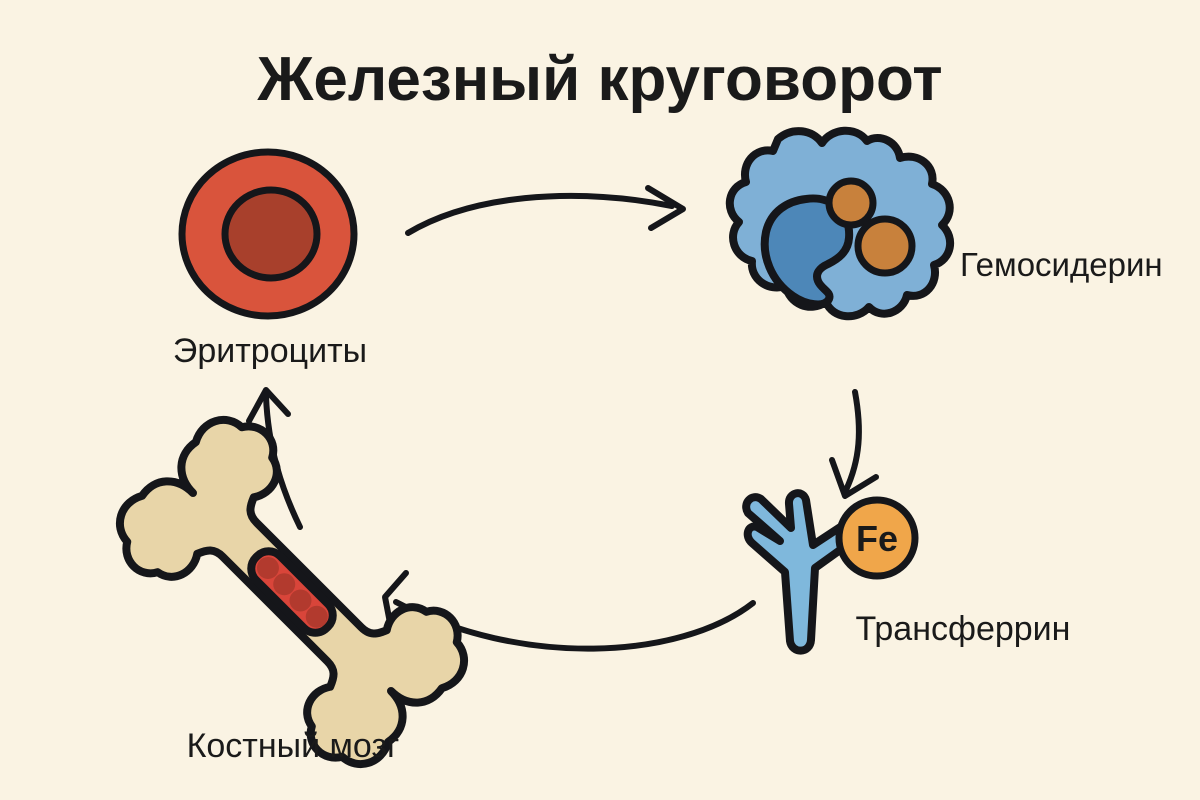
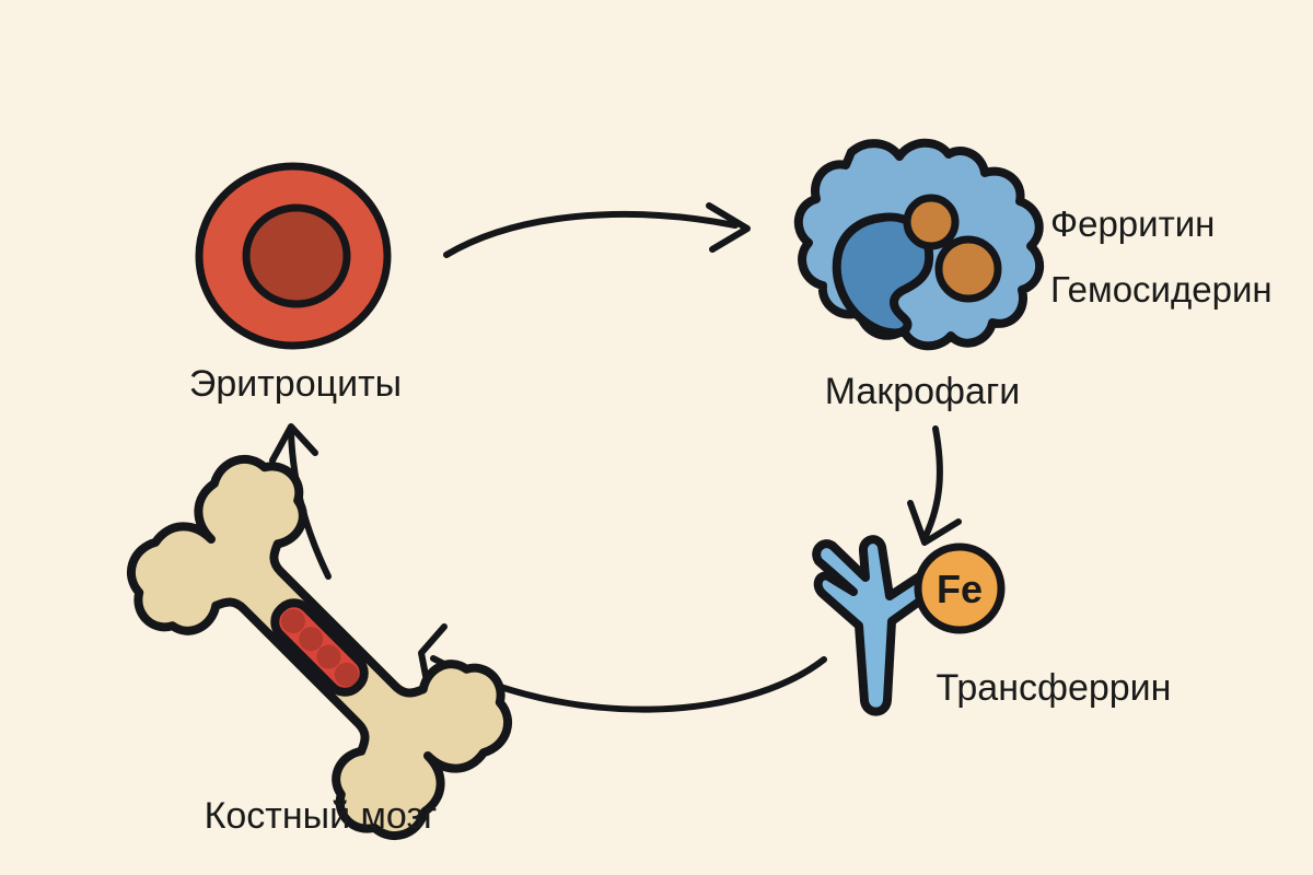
- Железный круговорот
  Эритроциты
+ Макрофаги
+ Ферритин
  Гемосидерин
  Fe
  Трансферрин
  Костный мозг
